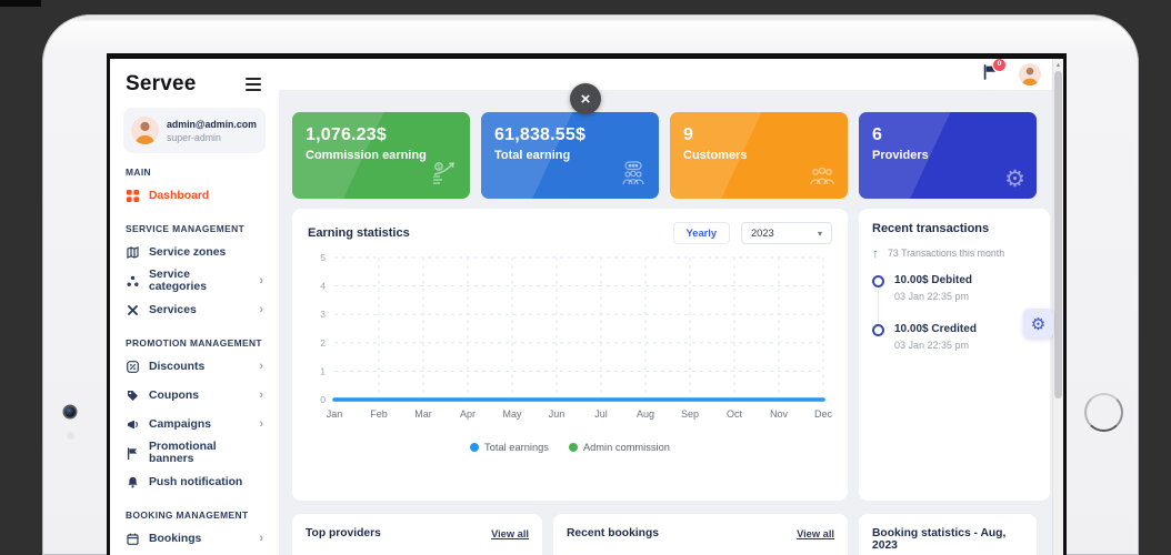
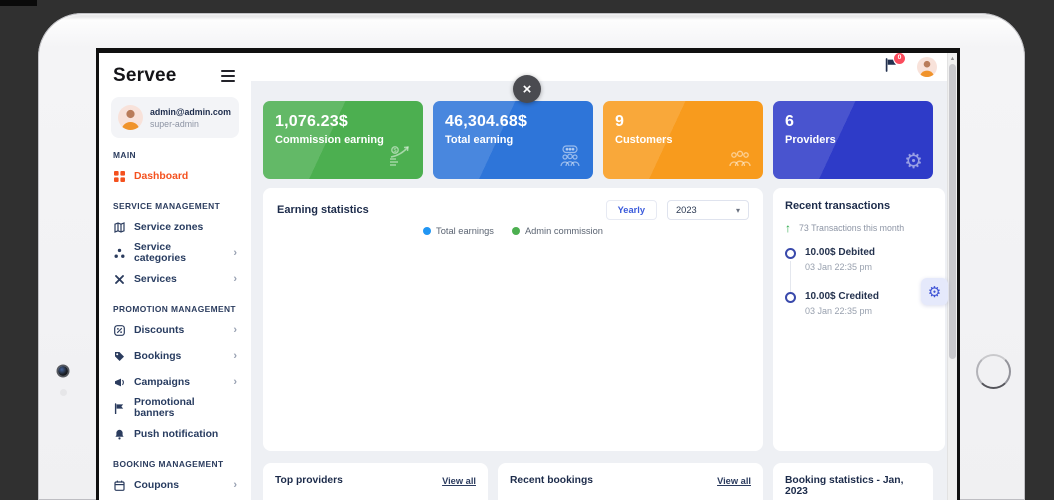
  Servee
  admin@admin.com
  super-admin
  MAIN
  Dashboard
  SERVICE MANAGEMENT
  Service zones
  Service categories
  ›
  Services
  ›
  PROMOTION MANAGEMENT
  Discounts
  ›
- Coupons
+ Bookings
  ›
  Campaigns
  ›
  Promotional banners
  Push notification
  BOOKING MANAGEMENT
- Bookings
+ Coupons
  ›
  1,076.23$
  Commission earning
- 61,838.55$
+ 46,304.68$
  Total earning
  9
  Customers
  6
  Providers
  ⚙
  Earning statistics
  Yearly
  2023
  ▾
- 0
- 1
- 2
- 3
- 4
- 5
- Jan
- Feb
- Mar
- Apr
- May
- Jun
- Jul
- Aug
- Sep
- Oct
- Nov
- Dec
  Total earnings
  Admin commission
  Recent transactions
  ↑
  73 Transactions this month
  10.00$ Debited
  03 Jan 22:35 pm
  10.00$ Credited
  03 Jan 22:35 pm
  Top providers
  View all
  Recent bookings
  View all
- Booking statistics - Aug, 2023
+ Booking statistics - Jan, 2023
  ×
  ⚙
